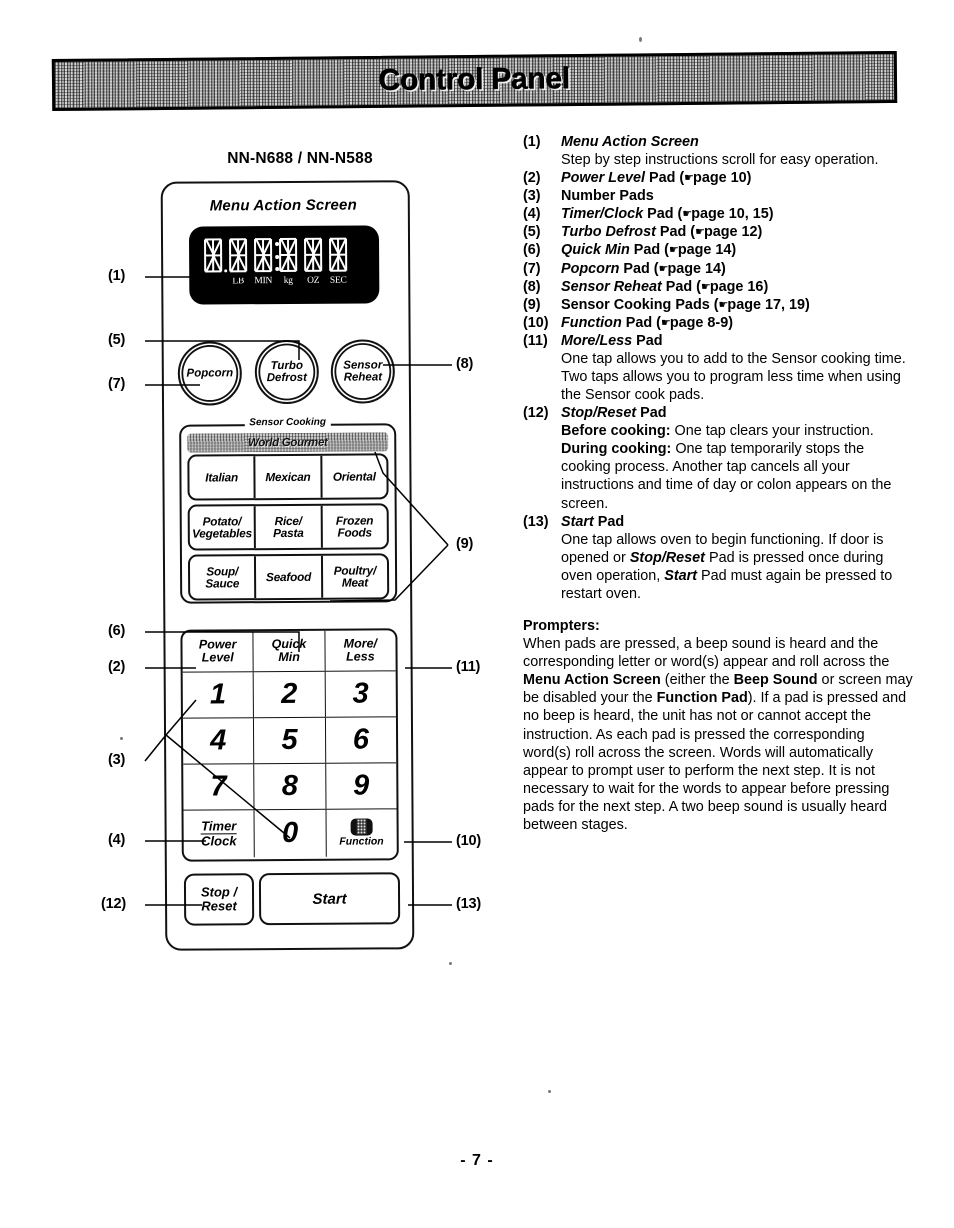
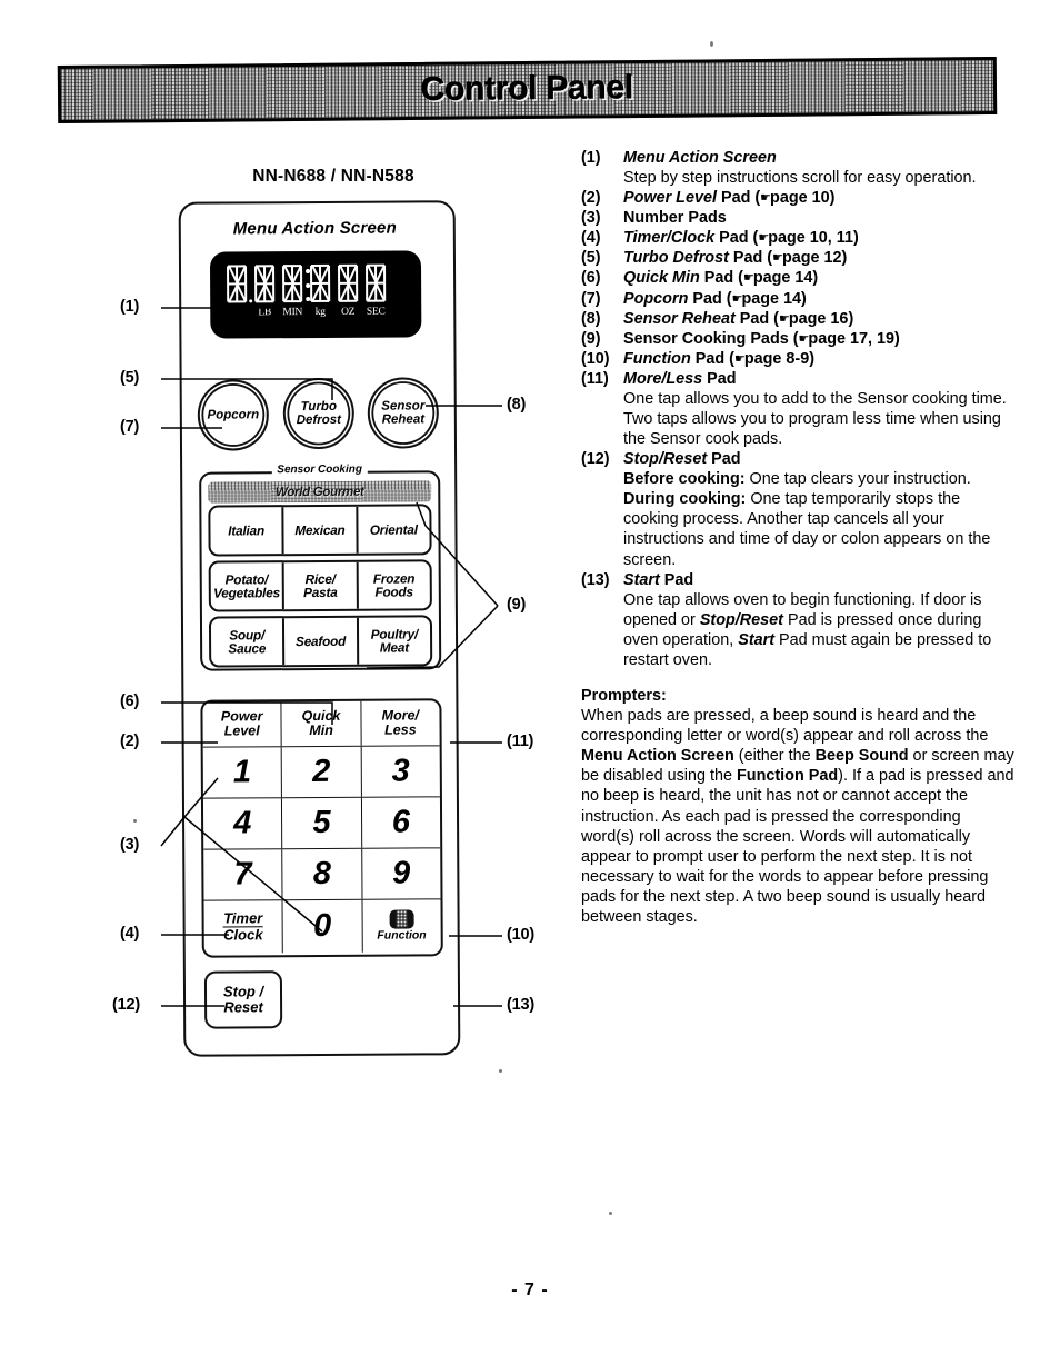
  Control Panel
  NN-N688 / NN-N588
  Menu Action Screen
  LB
  MIN
  kg
  OZ
  SEC
  Popcorn
  Turbo
  Defrost
  Sensor
  Reheat
  Sensor Cooking
  World Gourmet
  Italian
  Mexican
  Oriental
  Potato/
  Vegetables
  Rice/
  Pasta
  Frozen
  Foods
  Soup/
  Sauce
  Seafood
  Poultry/
  Meat
  Power
  Level
  Quick
  Min
  More/
  Less
  1
  2
  3
  4
  5
  6
  7
  8
  9
  Timer
  lock
  0
  Function
  Stop /
  Reset
- Start
  (1)
  (5)
  (7)
  (6)
  (2)
  (3)
  (4)
  (12)
  (8)
  (9)
  (11)
  (10)
  (13)
  (1)
  Menu Action Screen
  Step by step instructions scroll for easy operation.
  (2)
  Power Level Pad (☛page 10)
  (3)
  Number Pads
  (4)
- Timer/Clock Pad (☛page 10, 15)
+ Timer/Clock Pad (☛page 10, 11)
  (5)
  Turbo Defrost Pad (☛page 12)
  (6)
  Quick Min Pad (☛page 14)
  (7)
  Popcorn Pad (☛page 14)
  (8)
  Sensor Reheat Pad (☛page 16)
  (9)
  Sensor Cooking Pads (☛page 17, 19)
  (10)
  Function Pad (☛page 8-9)
  (11)
  More/Less Pad
  One tap allows you to add to the Sensor cooking time. Two taps allows you to program less time when using the Sensor cook pads.
  (12)
  Stop/Reset Pad
  Before cooking: One tap clears your instruction.
  During cooking: One tap temporarily stops the cooking process. Another tap cancels all your instructions and time of day or colon appears on the screen.
  (13)
  Start Pad
  One tap allows oven to begin functioning. If door is opened or Stop/Reset Pad is pressed once during oven operation, Start Pad must again be pressed to restart oven.
  Prompters:
- When pads are pressed, a beep sound is heard and the corresponding letter or word(s) appear and roll across the Menu Action Screen (either the Beep Sound or screen may be disabled your the Function Pad). If a pad is pressed and no beep is heard, the unit has not or cannot accept the instruction. As each pad is pressed the corresponding word(s) roll across the screen. Words will automatically appear to prompt user to perform the next step. It is not necessary to wait for the words to appear before pressing pads for the next step. A two beep sound is usually heard between stages.
+ When pads are pressed, a beep sound is heard and the corresponding letter or word(s) appear and roll across the Menu Action Screen (either the Beep Sound or screen may be disabled using the Function Pad). If a pad is pressed and no beep is heard, the unit has not or cannot accept the instruction. As each pad is pressed the corresponding word(s) roll across the screen. Words will automatically appear to prompt user to perform the next step. It is not necessary to wait for the words to appear before pressing pads for the next step. A two beep sound is usually heard between stages.
  - 7 -
